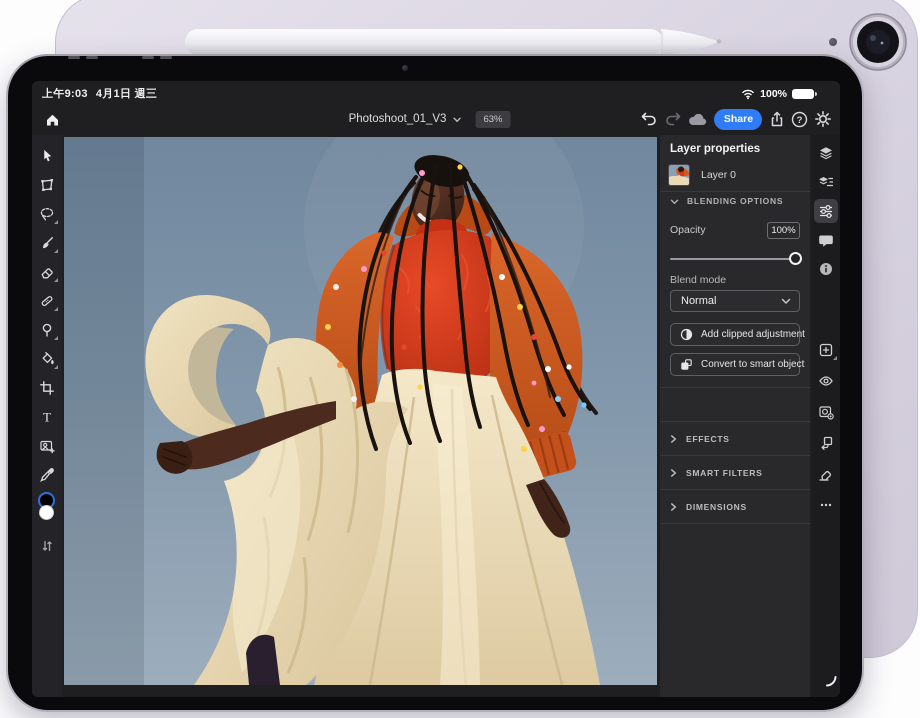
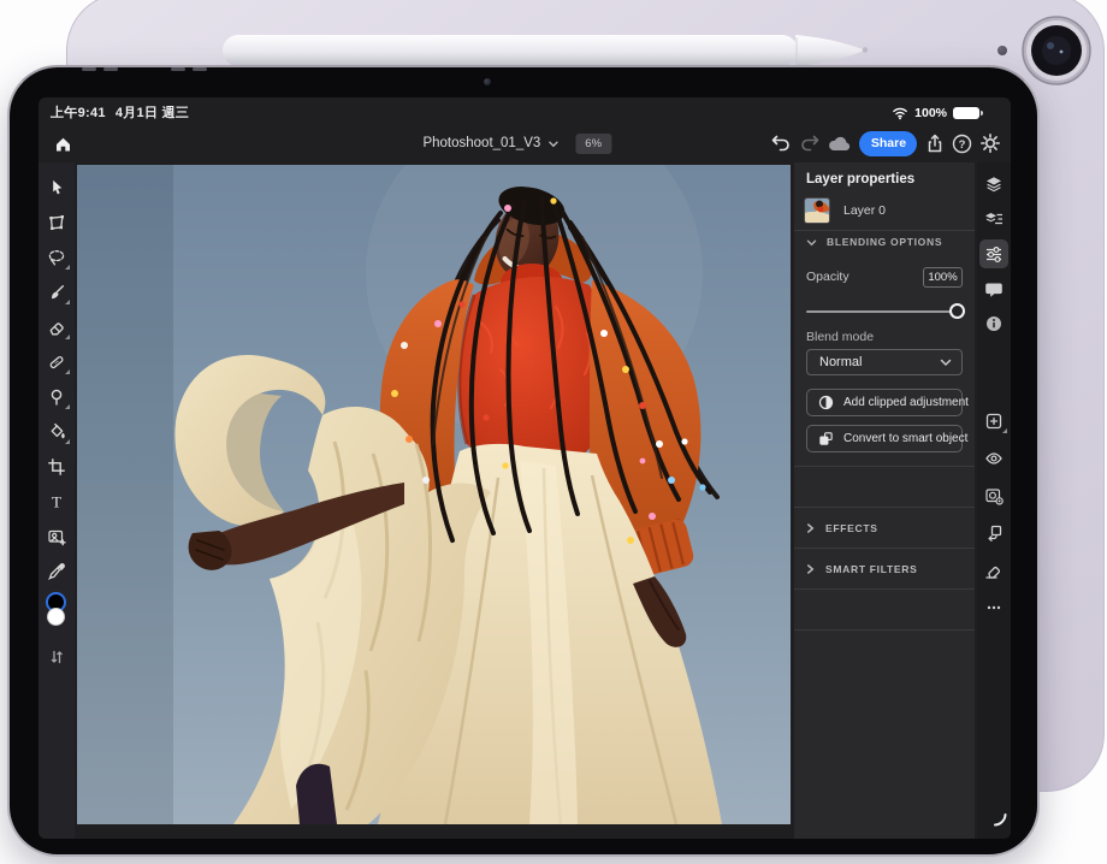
- 上午9:03
+ 上午9:41
  4月1日 週三
  100%
  Photoshoot_01_V3
- 63%
+ 6%
  Share
  ?
  T
  Layer properties
  Layer 0
  BLENDING OPTIONS
  Opacity
  100%
  Blend mode
  Normal
  Add clipped adjustment
  Convert to smart object
  EFFECTS
  SMART FILTERS
- DIMENSIONS
